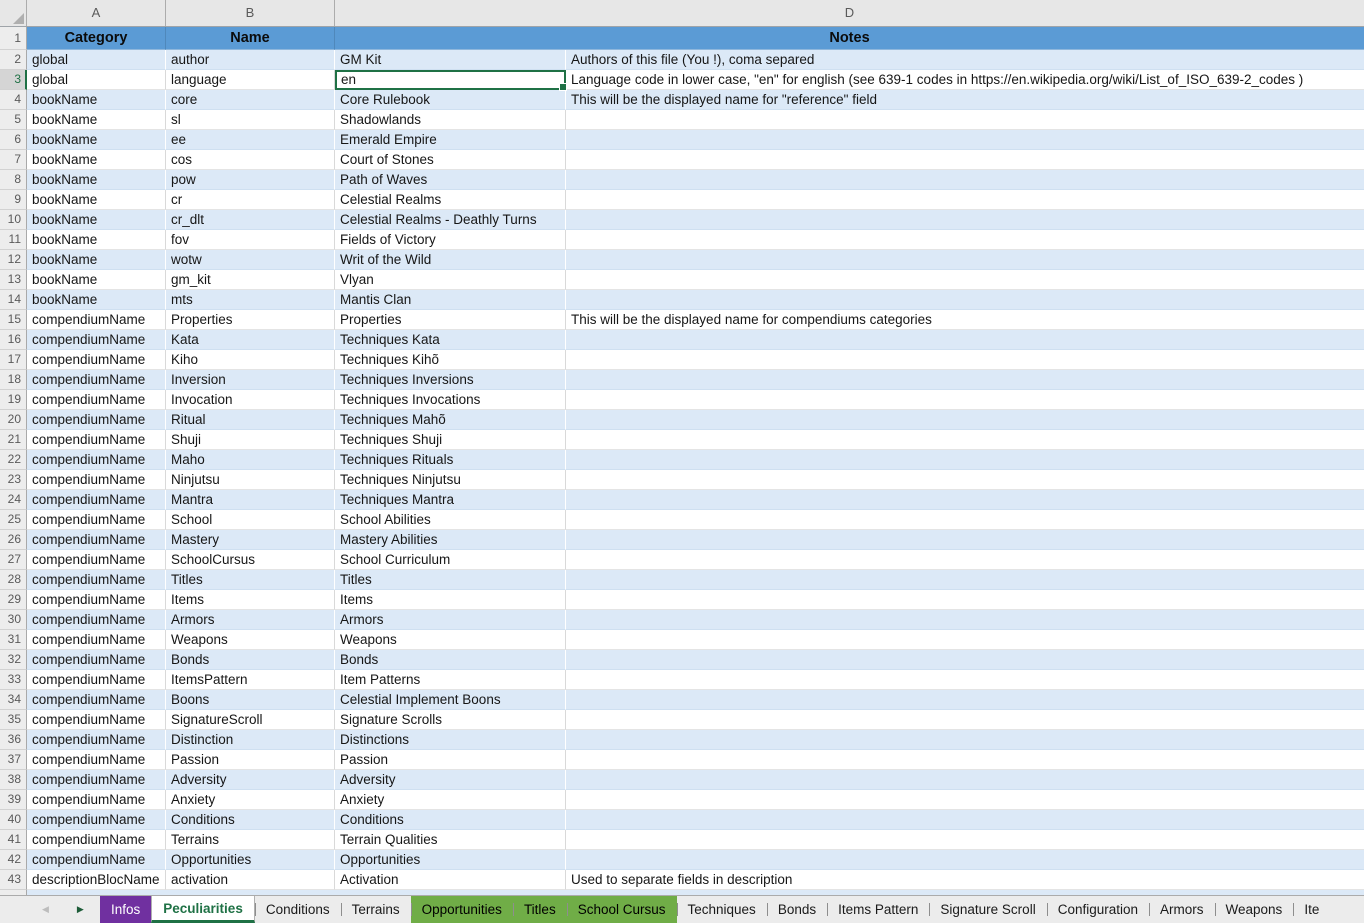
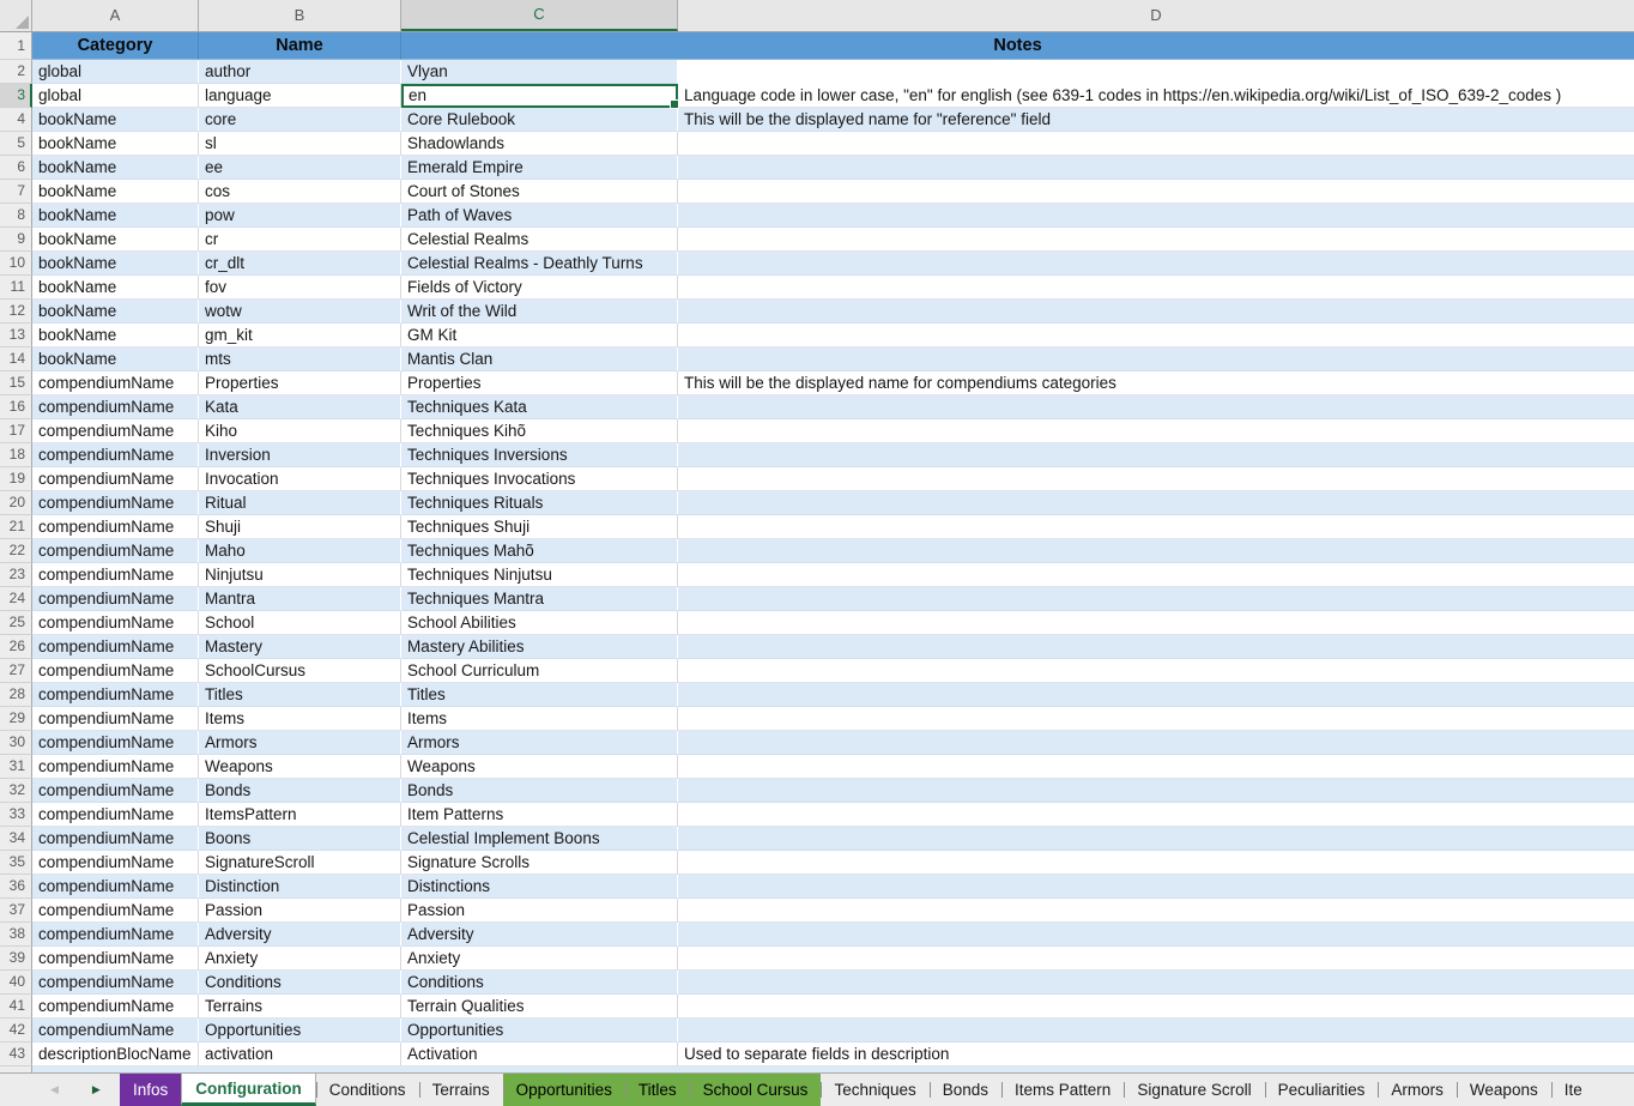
  A
  B
+ C
  D
  1
  Category
  Name
  Notes
  2
  global
  author
- GM Kit
+ Vlyan
- Authors of this file (You !), coma separed
  3
  global
  language
  en
  Language code in lower case, "en" for english (see 639-1 codes in https://en.wikipedia.org/wiki/List_of_ISO_639-2_codes )
  4
  bookName
  core
  Core Rulebook
  This will be the displayed name for "reference" field
  5
  bookName
  sl
  Shadowlands
  6
  bookName
  ee
  Emerald Empire
  7
  bookName
  cos
  Court of Stones
  8
  bookName
  pow
  Path of Waves
  9
  bookName
  cr
  Celestial Realms
  10
  bookName
  cr_dlt
  Celestial Realms - Deathly Turns
  11
  bookName
  fov
  Fields of Victory
  12
  bookName
  wotw
  Writ of the Wild
  13
  bookName
  gm_kit
- Vlyan
+ GM Kit
  14
  bookName
  mts
  Mantis Clan
  15
  compendiumName
  Properties
  Properties
  This will be the displayed name for compendiums categories
  16
  compendiumName
  Kata
  Techniques Kata
  17
  compendiumName
  Kiho
  Techniques Kihõ
  18
  compendiumName
  Inversion
  Techniques Inversions
  19
  compendiumName
  Invocation
  Techniques Invocations
  20
  compendiumName
  Ritual
- Techniques Mahõ
+ Techniques Rituals
  21
  compendiumName
  Shuji
  Techniques Shuji
  22
  compendiumName
  Maho
- Techniques Rituals
+ Techniques Mahõ
  23
  compendiumName
  Ninjutsu
  Techniques Ninjutsu
  24
  compendiumName
  Mantra
  Techniques Mantra
  25
  compendiumName
  School
  School Abilities
  26
  compendiumName
  Mastery
  Mastery Abilities
  27
  compendiumName
  SchoolCursus
  School Curriculum
  28
  compendiumName
  Titles
  Titles
  29
  compendiumName
  Items
  Items
  30
  compendiumName
  Armors
  Armors
  31
  compendiumName
  Weapons
  Weapons
  32
  compendiumName
  Bonds
  Bonds
  33
  compendiumName
  ItemsPattern
  Item Patterns
  34
  compendiumName
  Boons
  Celestial Implement Boons
  35
  compendiumName
  SignatureScroll
  Signature Scrolls
  36
  compendiumName
  Distinction
  Distinctions
  37
  compendiumName
  Passion
  Passion
  38
  compendiumName
  Adversity
  Adversity
  39
  compendiumName
  Anxiety
  Anxiety
  40
  compendiumName
  Conditions
  Conditions
  41
  compendiumName
  Terrains
  Terrain Qualities
  42
  compendiumName
  Opportunities
  Opportunities
  43
  descriptionBlocName
  activation
  Activation
  Used to separate fields in description
  ◀
  ▶
  Infos
- Peculiarities
+ Configuration
  Conditions
  Terrains
  Opportunities
  Titles
  School Cursus
  Techniques
  Bonds
  Items Pattern
  Signature Scroll
- Configuration
+ Peculiarities
  Armors
  Weapons
  Ite
